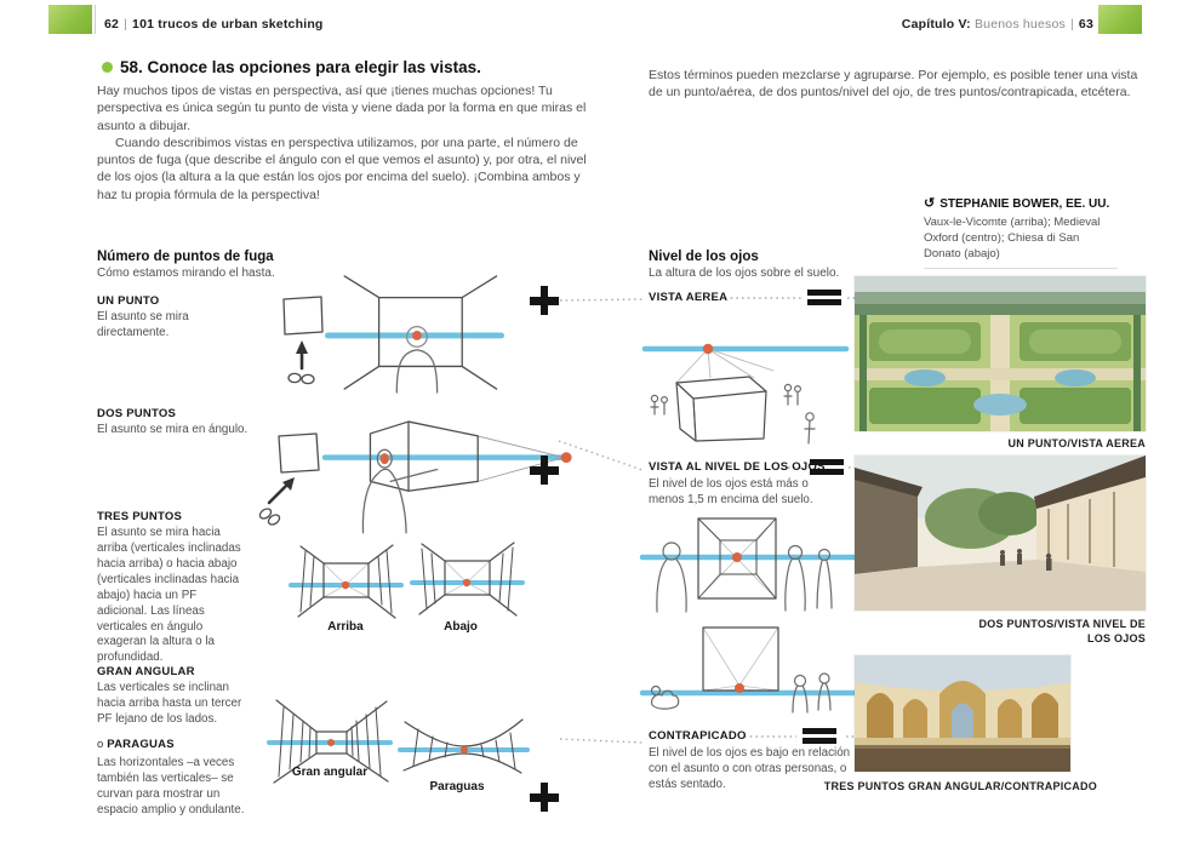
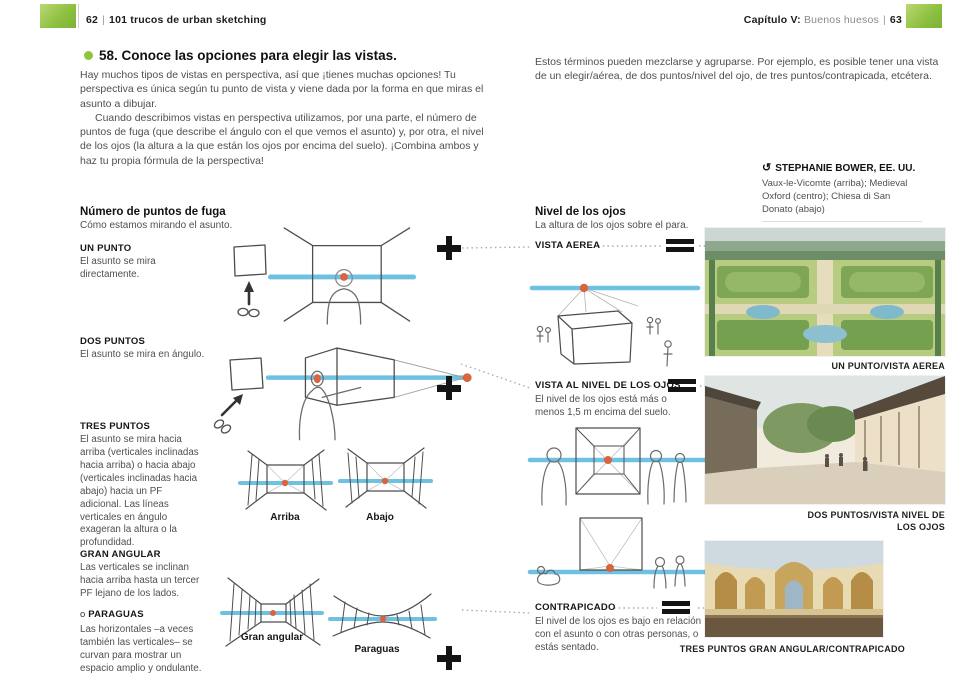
  62 | 101 trucos de urban sketching
  Capítulo V: Buenos huesos | 63
  58. Conoce las opciones para elegir las vistas.
  Hay muchos tipos de vistas en perspectiva, así que ¡tienes muchas opciones! Tu perspectiva es única según tu punto de vista y viene dada por la forma en que miras el asunto a dibujar.
  Cuando describimos vistas en perspectiva utilizamos, por una parte, el número de puntos de fuga (que describe el ángulo con el que vemos el asunto) y, por otra, el nivel de los ojos (la altura a la que están los ojos por encima del suelo). ¡Combina ambos y haz tu propia fórmula de la perspectiva!
- Estos términos pueden mezclarse y agruparse. Por ejemplo, es posible tener una vista de un punto/aérea, de dos puntos/nivel del ojo, de tres puntos/contrapicada, etcétera.
+ Estos términos pueden mezclarse y agruparse. Por ejemplo, es posible tener una vista de un elegir/aérea, de dos puntos/nivel del ojo, de tres puntos/contrapicada, etcétera.
  ↺ STEPHANIE BOWER, EE. UU.
  Vaux-le-Vicomte (arriba); Medieval Oxford (centro); Chiesa di San Donato (abajo)
  Número de puntos de fuga
- Cómo estamos mirando el hasta.
+ Cómo estamos mirando el asunto.
  UN PUNTO
  El asunto se mira directamente.
  DOS PUNTOS
  El asunto se mira en ángulo.
  TRES PUNTOS
  El asunto se mira hacia arriba (verticales inclinadas hacia arriba) o hacia abajo (verticales inclinadas hacia abajo) hacia un PF adicional. Las líneas verticales en ángulo exageran la altura o la profundidad.
  GRAN ANGULAR
  Las verticales se inclinan hacia arriba hasta un tercer PF lejano de los lados.
  o PARAGUAS
  Las horizontales –a veces también las verticales– se curvan para mostrar un espacio amplio y ondulante.
  Arriba
  Abajo
  Gran angular
  Paraguas
  Nivel de los ojos
- La altura de los ojos sobre el suelo.
+ La altura de los ojos sobre el para.
  VISTA AEREA
  VISTA AL NIVEL DE LOS OJOS
  El nivel de los ojos está más o menos 1,5 m encima del suelo.
  CONTRAPICADO
  El nivel de los ojos es bajo en relación con el asunto o con otras personas, o estás sentado.
  UN PUNTO/VISTA AEREA
  DOS PUNTOS/VISTA NIVEL DE LOS OJOS
  TRES PUNTOS GRAN ANGULAR/CONTRAPICADO
